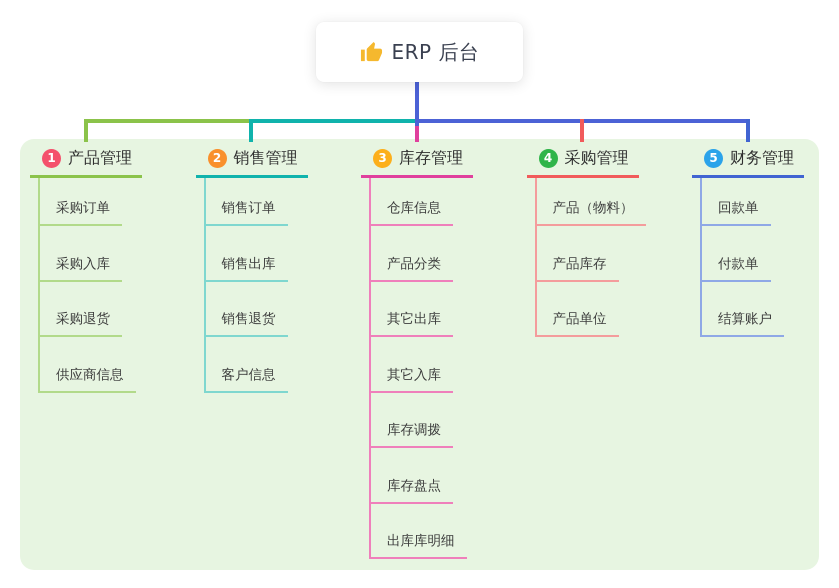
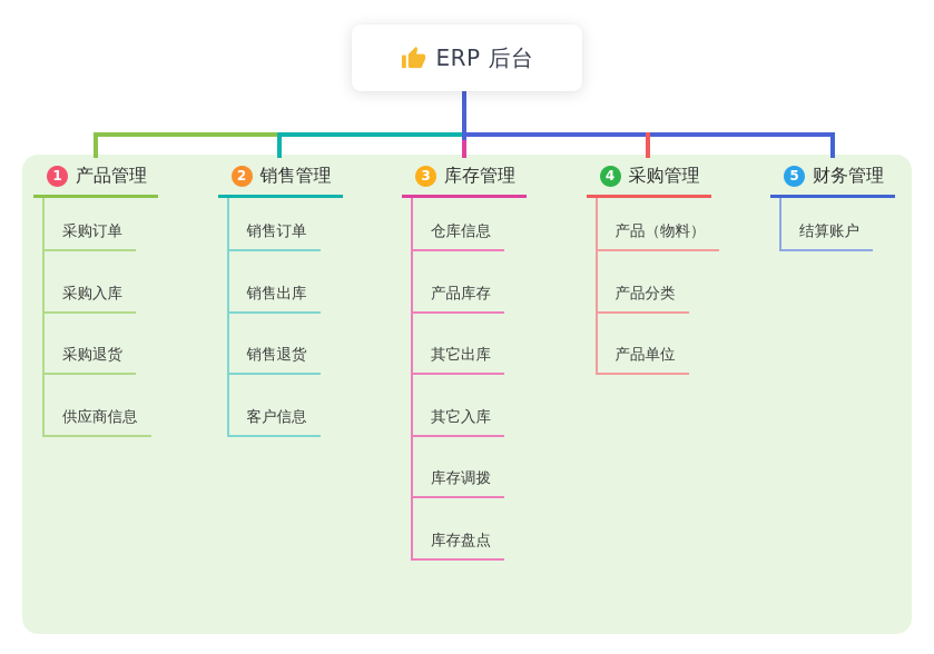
  ERP 后台
  1
  产品管理
  采购订单
  采购入库
  采购退货
  供应商信息
  2
  销售管理
  销售订单
  销售出库
  销售退货
  客户信息
  3
  库存管理
  仓库信息
- 产品分类
+ 产品库存
  其它出库
  其它入库
  库存调拨
  库存盘点
- 出库库明细
  4
  采购管理
  产品（物料）
- 产品库存
+ 产品分类
  产品单位
  5
  财务管理
- 回款单
- 付款单
  结算账户
